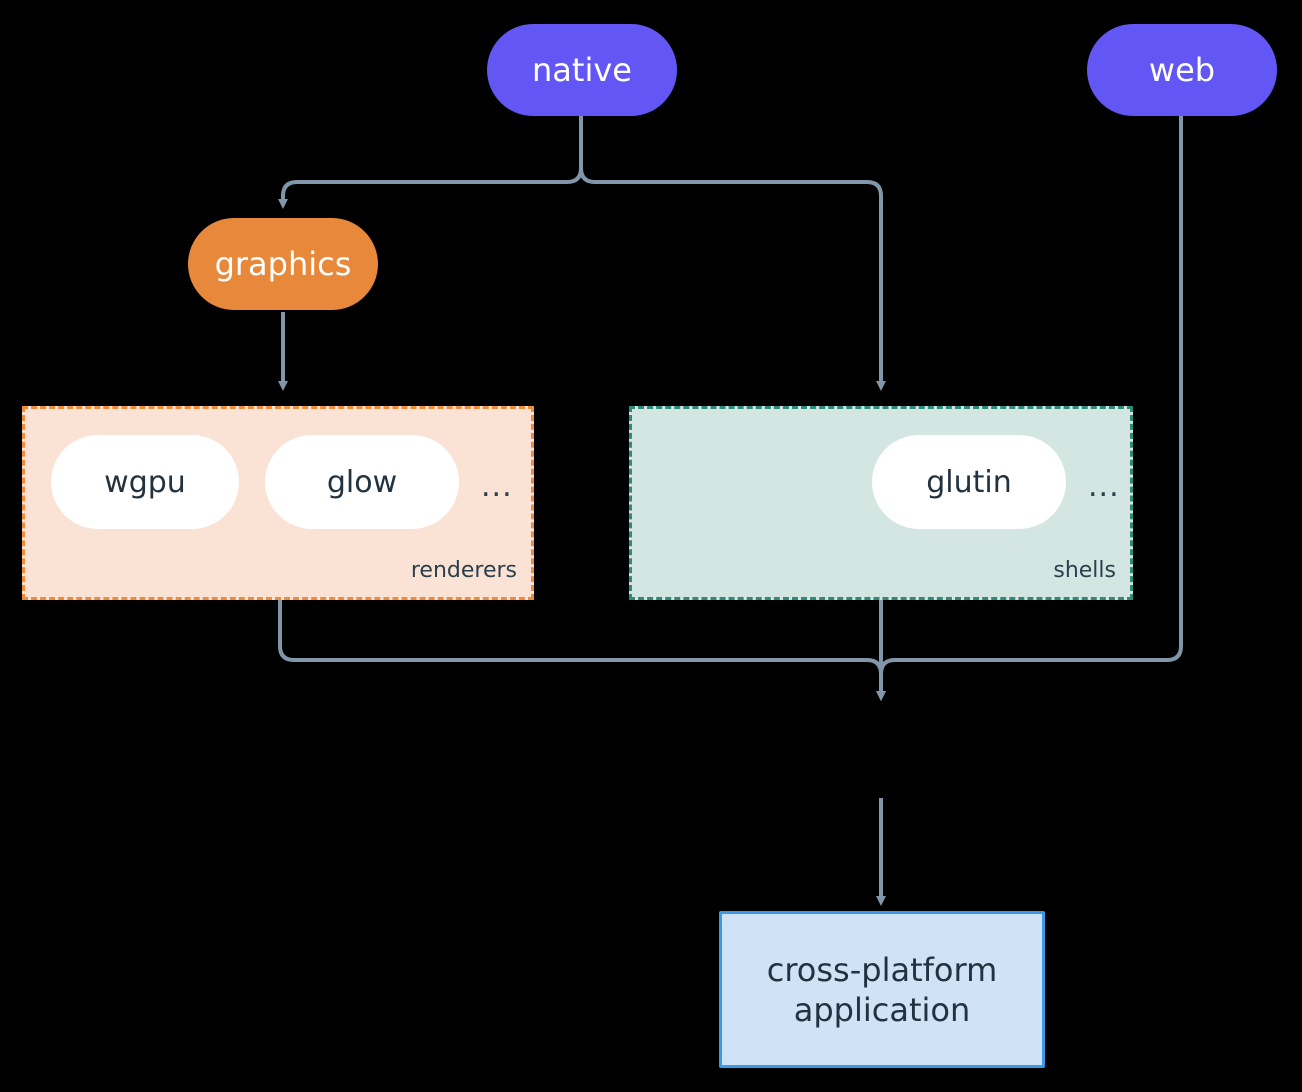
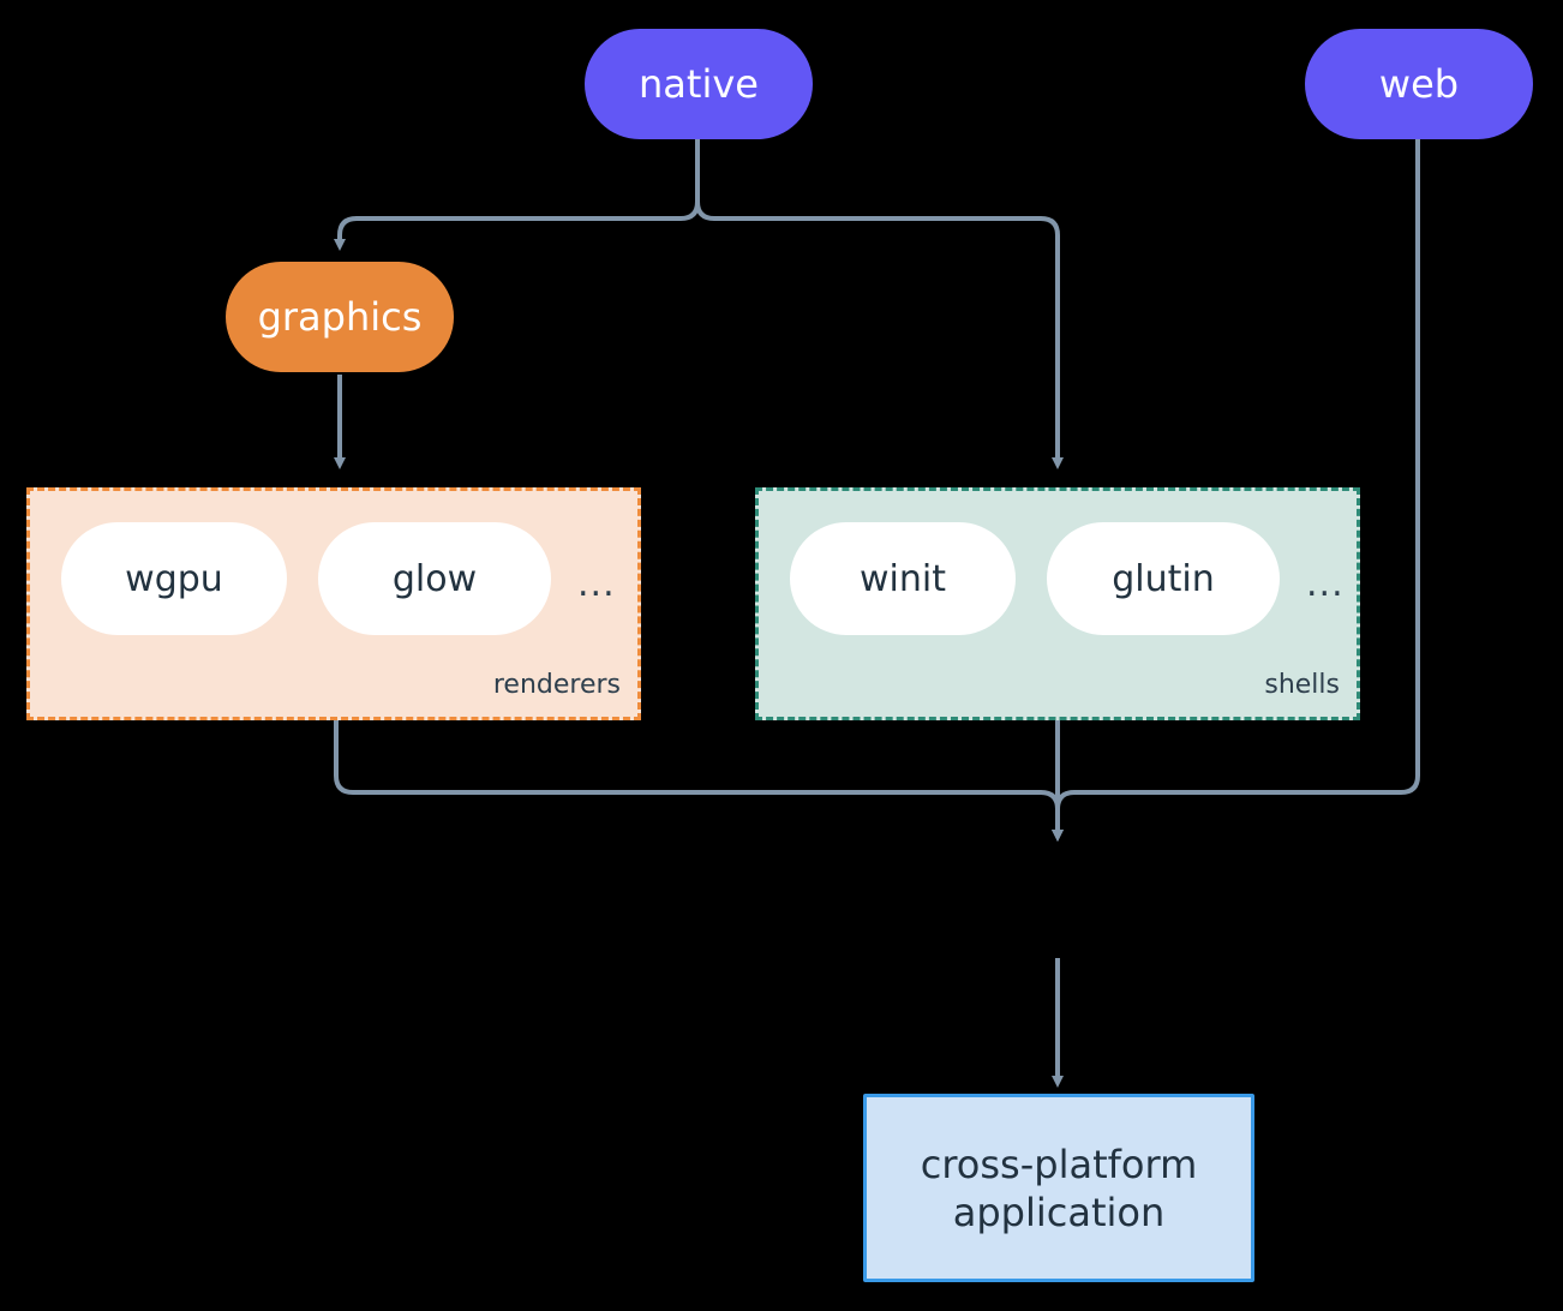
  native
  web
  graphics
  wgpu
  glow
  ...
  renderers
+ winit
  glutin
  ...
  shells
  cross-platform
  application
